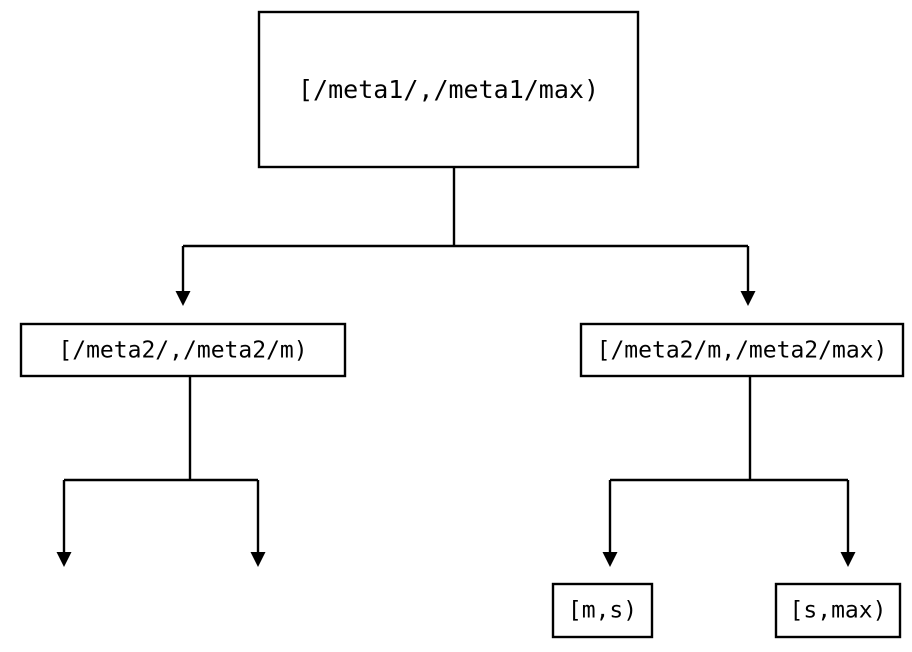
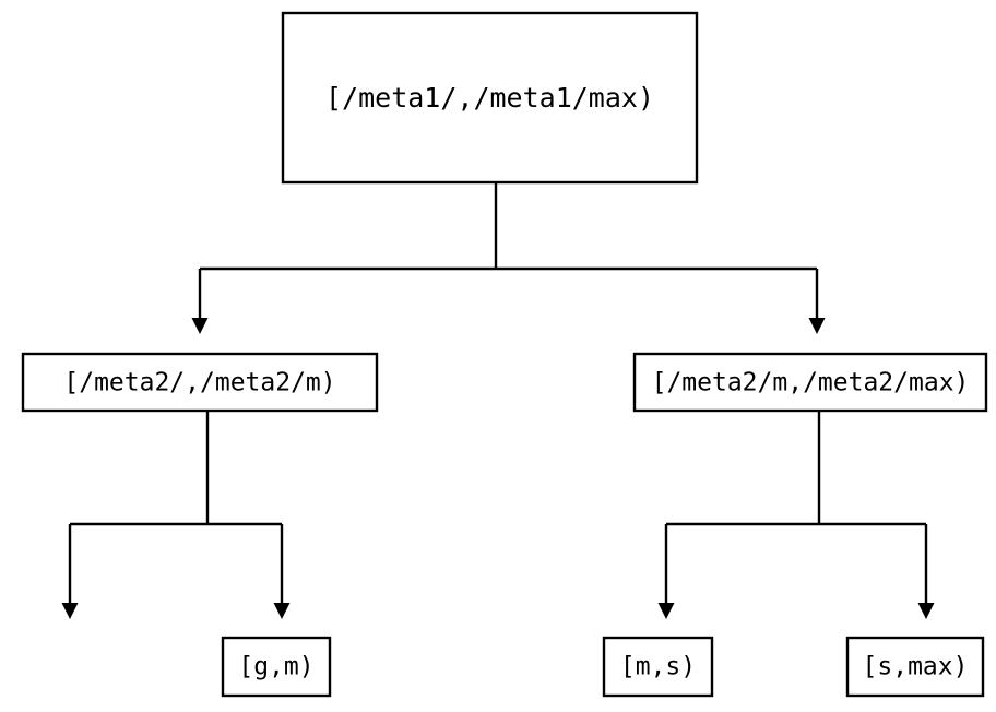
  [/meta1/,/meta1/max)
  [/meta2/,/meta2/m)
  [/meta2/m,/meta2/max)
+ [g,m)
  [m,s)
  [s,max)
